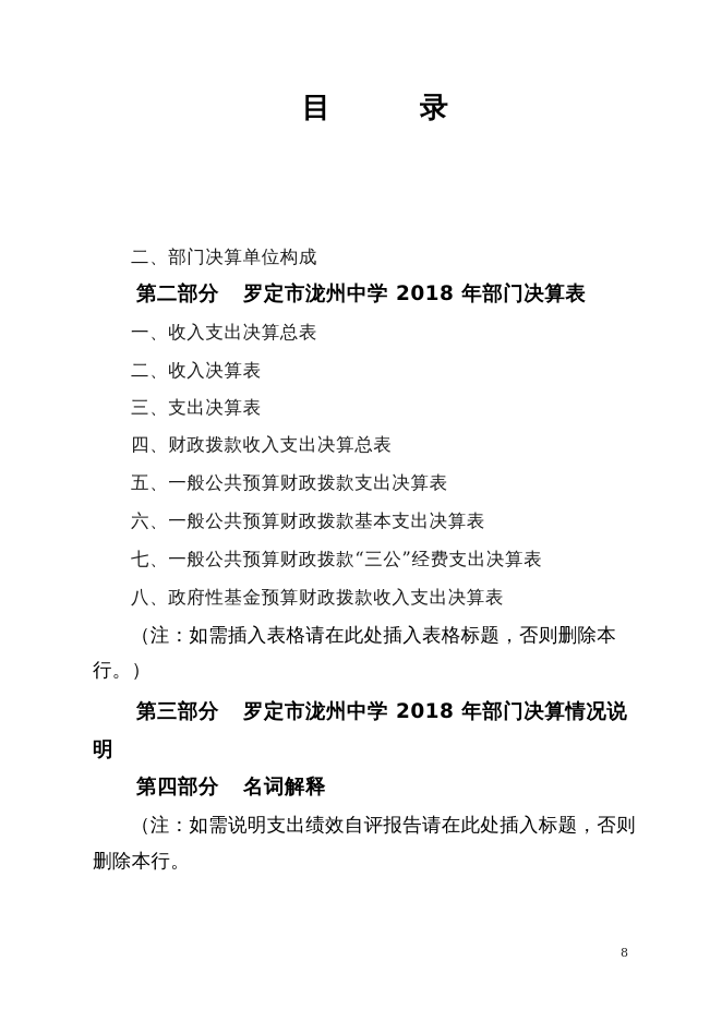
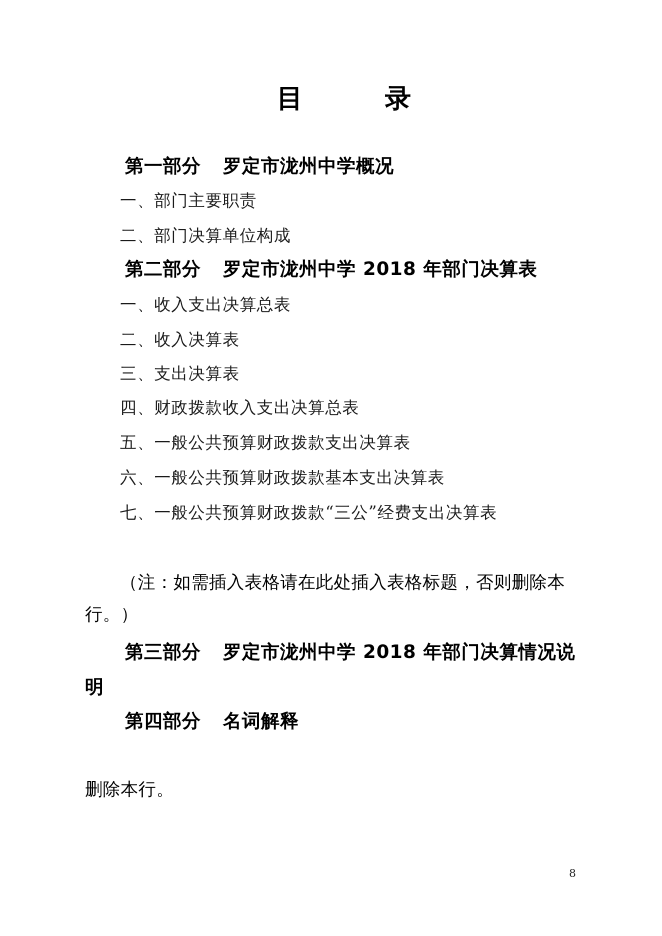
  目
  录
+ 第一部分 罗定市泷州中学概况
+ 一、部门主要职责
  二、部门决算单位构成
  第二部分 罗定市泷州中学 2018 年部门决算表
  一、收入支出决算总表
  二、收入决算表
  三、支出决算表
  四、财政拨款收入支出决算总表
  五、一般公共预算财政拨款支出决算表
  六、一般公共预算财政拨款基本支出决算表
  七、一般公共预算财政拨款“三公”经费支出决算表
- 八、政府性基金预算财政拨款收入支出决算表
  （注：如需插入表格请在此处插入表格标题，否则删除本
  行。）
  第三部分 罗定市泷州中学 2018 年部门决算情况说
  明
  第四部分 名词解释
- （注：如需说明支出绩效自评报告请在此处插入标题，否则
  删除本行。
  8
